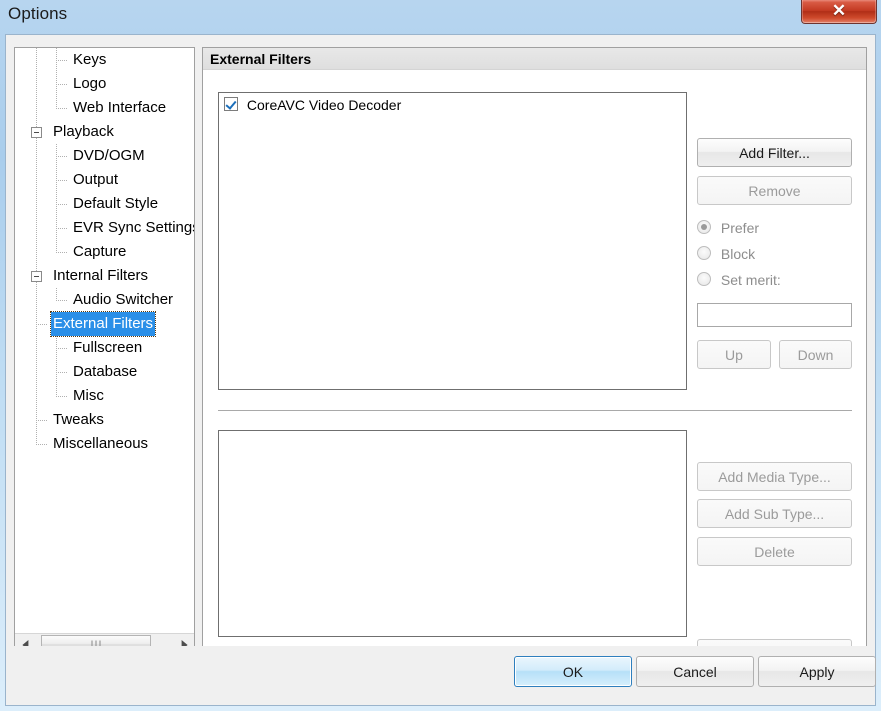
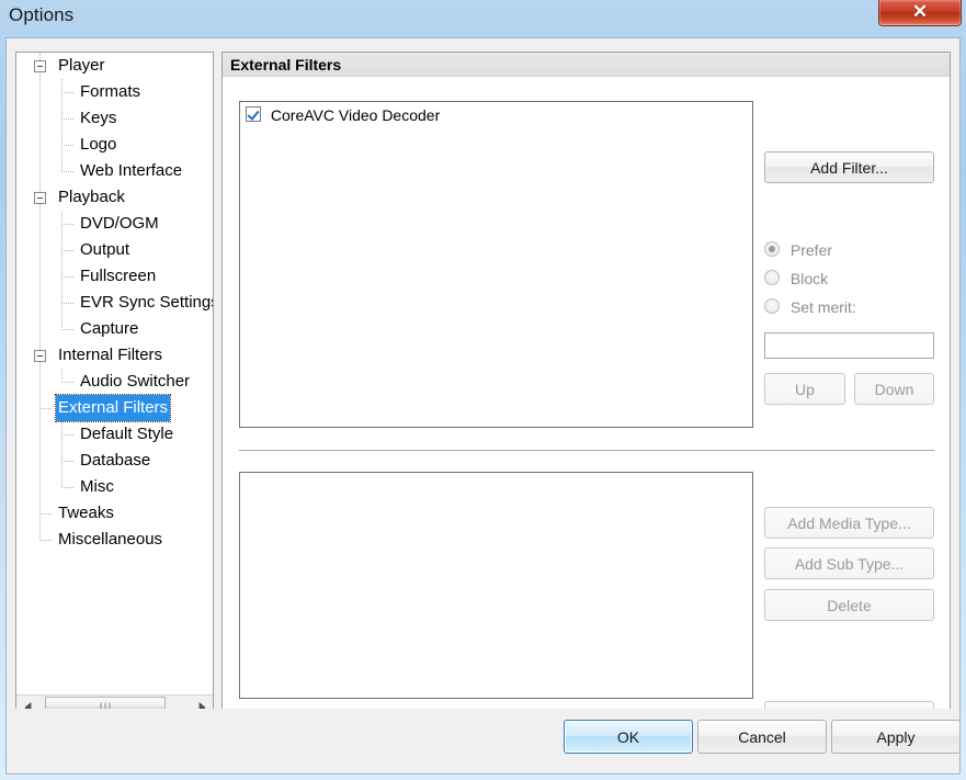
  Options
  ✕
+ Player
+ Formats
  Keys
  Logo
  Web Interface
  Playback
  DVD/OGM
  Output
- Default Style
+ Fullscreen
  EVR Sync Setting
  Capture
  Internal Filters
  Audio Switcher
  External Filters
- Fullscreen
+ Default Style
  Database
  Misc
  Tweaks
  Miscellaneous
  External Filters
  CoreAVC Video Decoder
  Add Filter...
- Remove
  Prefer
  Block
  Set merit:
  Up
  Down
  Add Media Type...
  Add Sub Type...
  Delete
  OK
  Cancel
  Apply
